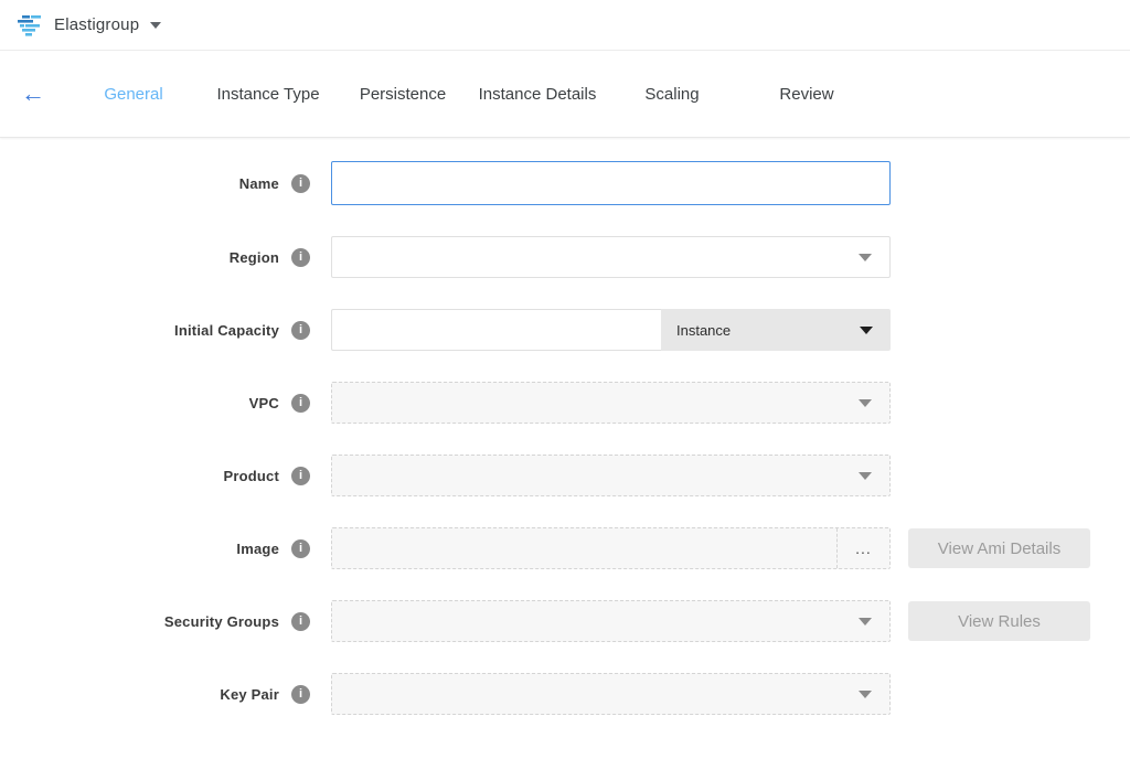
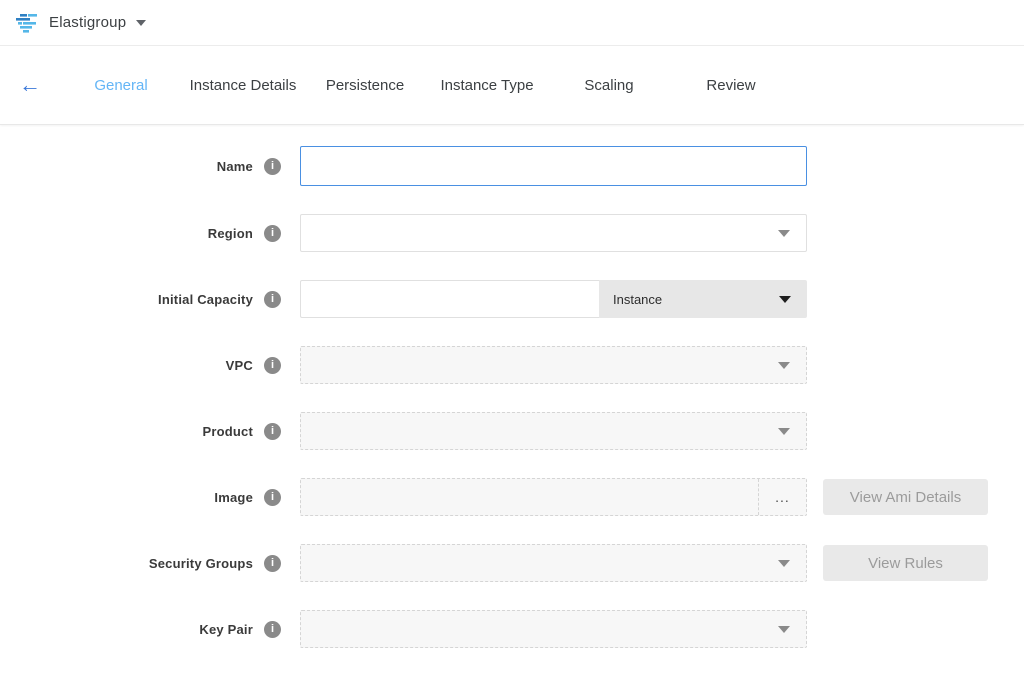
  Elastigroup
  ←
  General
- Instance Type
+ Instance Details
  Persistence
- Instance Details
+ Instance Type
  Scaling
  Review
  Name
  i
  Region
  i
  Initial Capacity
  i
  Instance
  VPC
  i
  Product
  i
  Image
  i
  ...
  View Ami Details
  Security Groups
  i
  View Rules
  Key Pair
  i
